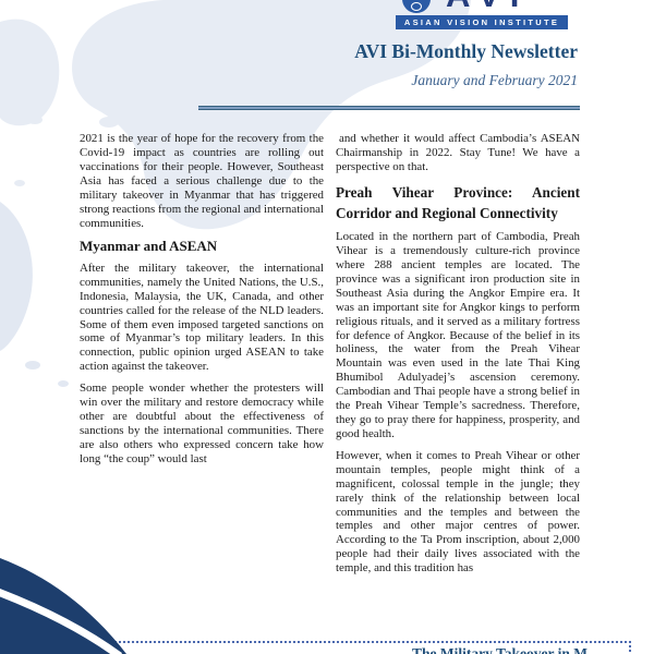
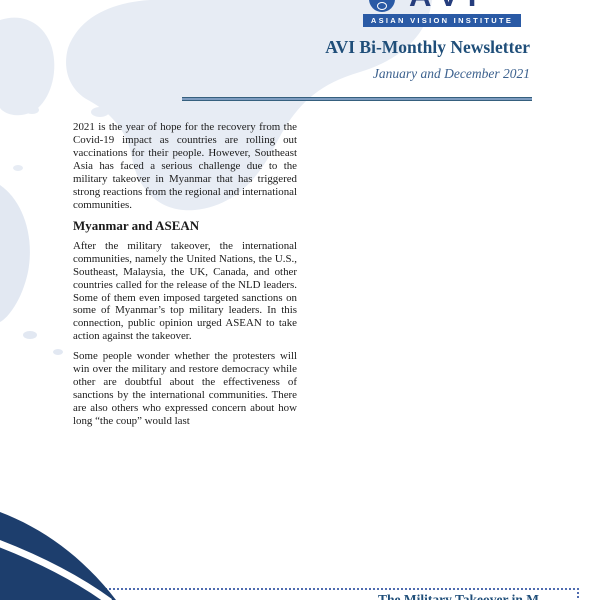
  ASIAN VISION INSTITUTE
  AVI Bi-Monthly Newsletter
- January and February 2021
+ January and December 2021
  2021 is the year of hope for the recovery from the Covid-19 impact as countries are rolling out vaccinations for their people. However, Southeast Asia has faced a serious challenge due to the military takeover in Myanmar that has triggered strong reactions from the regional and international communities.
  Myanmar and ASEAN
- After the military takeover, the international communities, namely the United Nations, the U.S., Indonesia, Malaysia, the UK, Canada, and other countries called for the release of the NLD leaders. Some of them even imposed targeted sanctions on some of Myanmar’s top military leaders. In this connection, public opinion urged ASEAN to take action against the takeover.
+ After the military takeover, the international communities, namely the United Nations, the U.S., Southeast, Malaysia, the UK, Canada, and other countries called for the release of the NLD leaders. Some of them even imposed targeted sanctions on some of Myanmar’s top military leaders. In this connection, public opinion urged ASEAN to take action against the takeover.
- Some people wonder whether the protesters will win over the military and restore democracy while other are doubtful about the effectiveness of sanctions by the international communities. There are also others who expressed concern take how long “the coup” would last
+ Some people wonder whether the protesters will win over the military and restore democracy while other are doubtful about the effectiveness of sanctions by the international communities. There are also others who expressed concern about how long “the coup” would last
- and whether it would affect Cambodia’s ASEAN Chairmanship in 2022. Stay Tune! We have a perspective on that.
- Preah Vihear Province: Ancient Corridor and Regional Connectivity
- Located in the northern part of Cambodia, Preah Vihear is a tremendously culture-rich province where 288 ancient temples are located. The province was a significant iron production site in Southeast Asia during the Angkor Empire era. It was an important site for Angkor kings to perform religious rituals, and it served as a military fortress for defence of Angkor. Because of the belief in its holiness, the water from the Preah Vihear Mountain was even used in the late Thai King Bhumibol Adulyadej’s ascension ceremony. Cambodian and Thai people have a strong belief in the Preah Vihear Temple’s sacredness. Therefore, they go to pray there for happiness, prosperity, and good health.
- However, when it comes to Preah Vihear or other mountain temples, people might think of a magnificent, colossal temple in the jungle; they rarely think of the relationship between local communities and the temples and between the temples and other major centres of power. According to the Ta Prom inscription, about 2,000 people had their daily lives associated with the temple, and this tradition has
